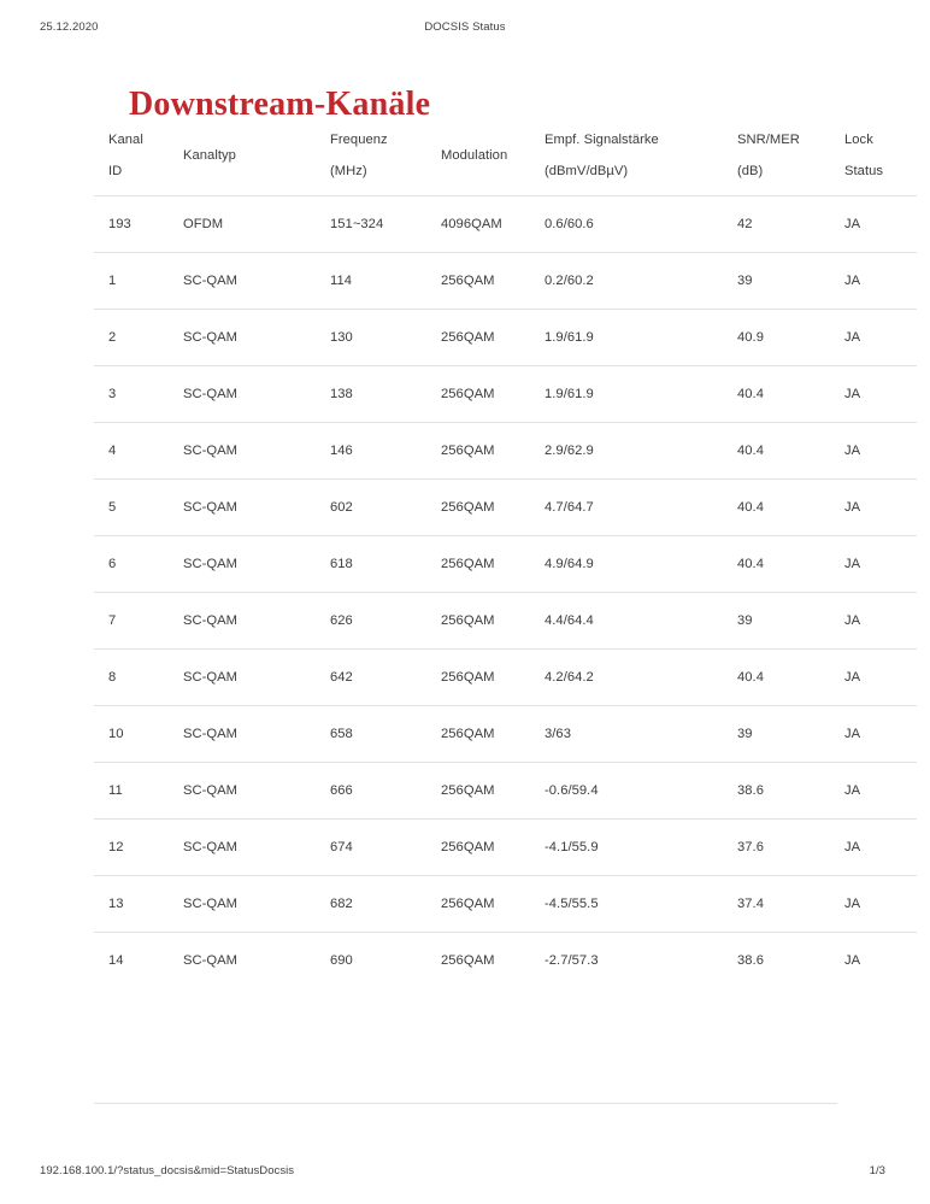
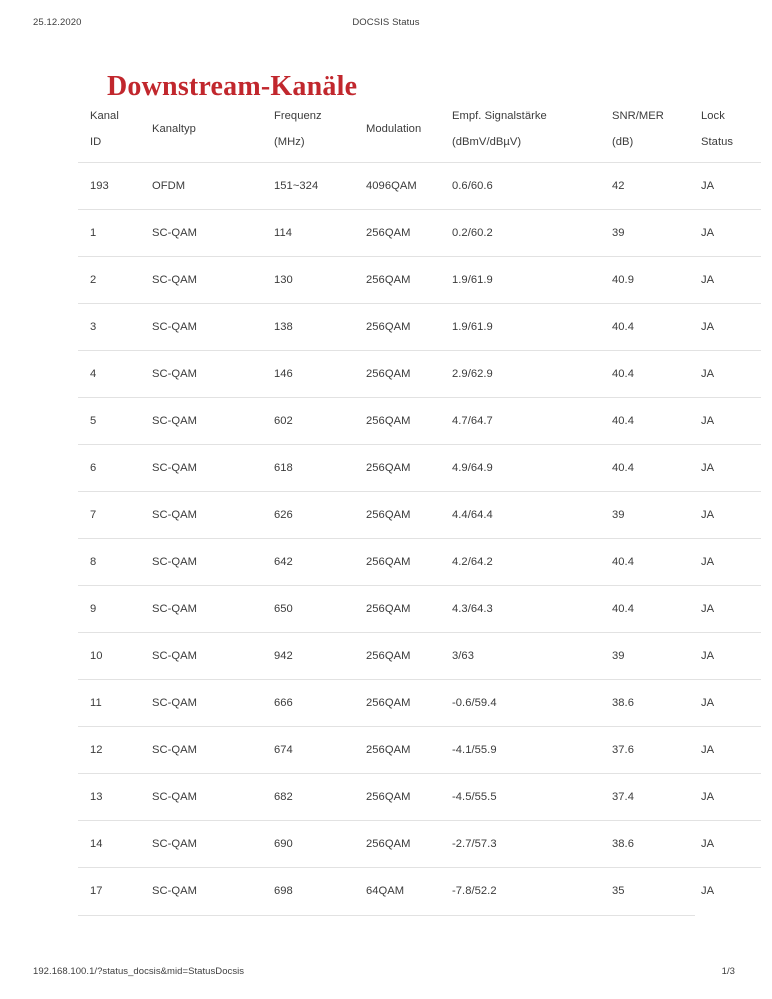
  25.12.2020
  DOCSIS Status
  Downstream-Kanäle
  Kanal ID	Kanaltyp	Frequenz (MHz)	Modulation	Empf. Signalstärke (dBmV/dBµV)	SNR/MER (dB)	Lock Status
  193	OFDM	151~324	4096QAM	0.6/60.6	42	JA
  1	SC-QAM	114	256QAM	0.2/60.2	39	JA
  2	SC-QAM	130	256QAM	1.9/61.9	40.9	JA
  3	SC-QAM	138	256QAM	1.9/61.9	40.4	JA
  4	SC-QAM	146	256QAM	2.9/62.9	40.4	JA
  5	SC-QAM	602	256QAM	4.7/64.7	40.4	JA
  6	SC-QAM	618	256QAM	4.9/64.9	40.4	JA
  7	SC-QAM	626	256QAM	4.4/64.4	39	JA
  8	SC-QAM	642	256QAM	4.2/64.2	40.4	JA
+ 9	SC-QAM	650	256QAM	4.3/64.3	40.4	JA
- 10	SC-QAM	658	256QAM	3/63	39	JA
+ 10	SC-QAM	942	256QAM	3/63	39	JA
  11	SC-QAM	666	256QAM	-0.6/59.4	38.6	JA
  12	SC-QAM	674	256QAM	-4.1/55.9	37.6	JA
  13	SC-QAM	682	256QAM	-4.5/55.5	37.4	JA
  14	SC-QAM	690	256QAM	-2.7/57.3	38.6	JA
+ 17	SC-QAM	698	64QAM	-7.8/52.2	35	JA
  192.168.100.1/?status_docsis&mid=StatusDocsis
  1/3
